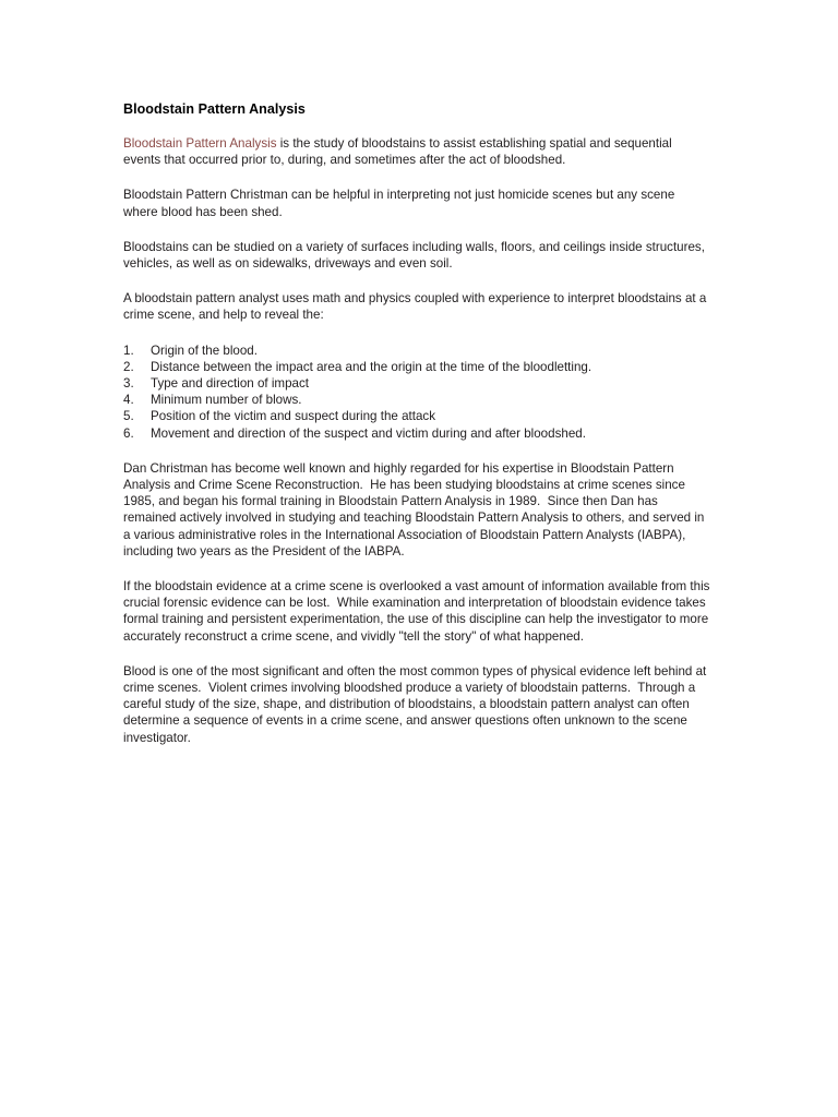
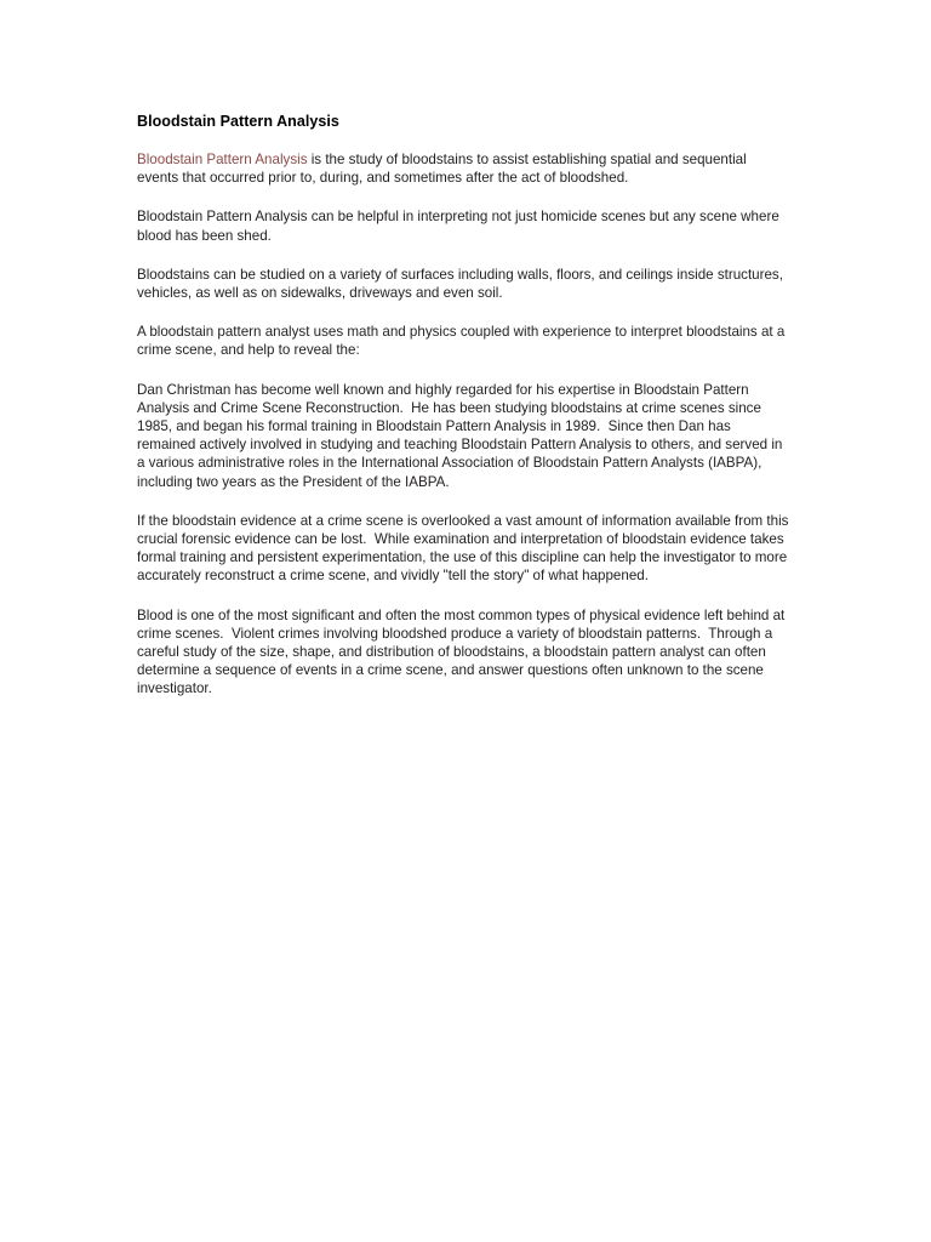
  Bloodstain Pattern Analysis
  Bloodstain Pattern Analysis is the study of bloodstains to assist establishing spatial and sequential events that occurred prior to, during, and sometimes after the act of bloodshed.
- Bloodstain Pattern Christman can be helpful in interpreting not just homicide scenes but any scene where blood has been shed.
+ Bloodstain Pattern Analysis can be helpful in interpreting not just homicide scenes but any scene where blood has been shed.
  Bloodstains can be studied on a variety of surfaces including walls, floors, and ceilings inside structures, vehicles, as well as on sidewalks, driveways and even soil.
  A bloodstain pattern analyst uses math and physics coupled with experience to interpret bloodstains at a crime scene, and help to reveal the:
- 1.
- Origin of the blood.
- 2.
- Distance between the impact area and the origin at the time of the bloodletting.
- 3.
- Type and direction of impact
- 4.
- Minimum number of blows.
- 5.
- Position of the victim and suspect during the attack
- 6.
- Movement and direction of the suspect and victim during and after bloodshed.
  Dan Christman has become well known and highly regarded for his expertise in Bloodstain Pattern Analysis and Crime Scene Reconstruction. He has been studying bloodstains at crime scenes since 1985, and began his formal training in Bloodstain Pattern Analysis in 1989. Since then Dan has remained actively involved in studying and teaching Bloodstain Pattern Analysis to others, and served in a various administrative roles in the International Association of Bloodstain Pattern Analysts (IABPA), including two years as the President of the IABPA.
  If the bloodstain evidence at a crime scene is overlooked a vast amount of information available from this crucial forensic evidence can be lost. While examination and interpretation of bloodstain evidence takes formal training and persistent experimentation, the use of this discipline can help the investigator to more accurately reconstruct a crime scene, and vividly "tell the story" of what happened.
  Blood is one of the most significant and often the most common types of physical evidence left behind at crime scenes. Violent crimes involving bloodshed produce a variety of bloodstain patterns. Through a careful study of the size, shape, and distribution of bloodstains, a bloodstain pattern analyst can often determine a sequence of events in a crime scene, and answer questions often unknown to the scene investigator.
